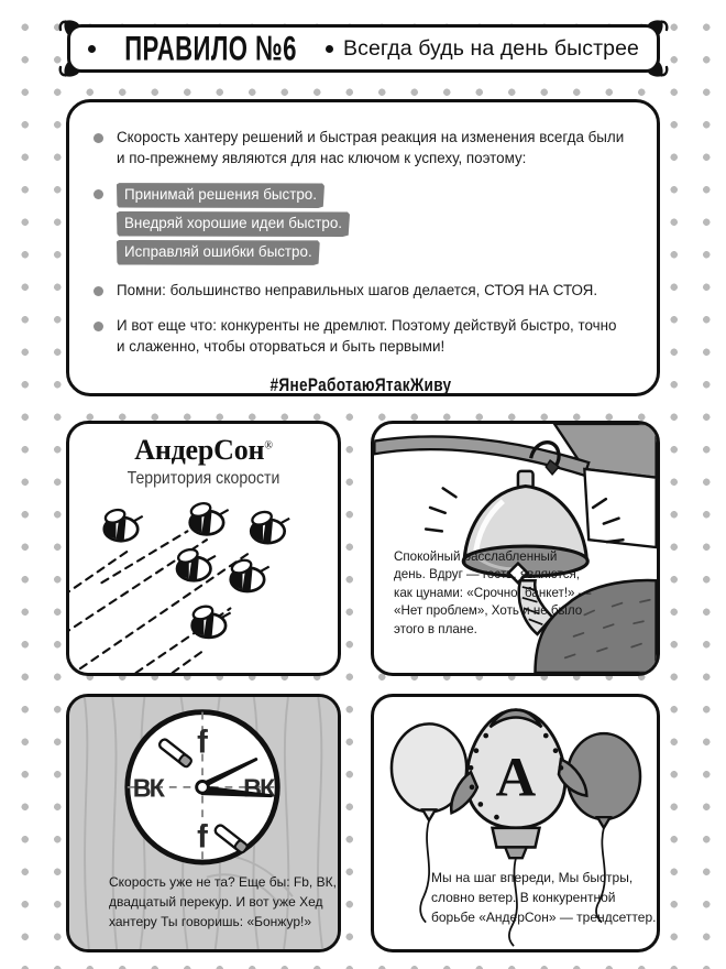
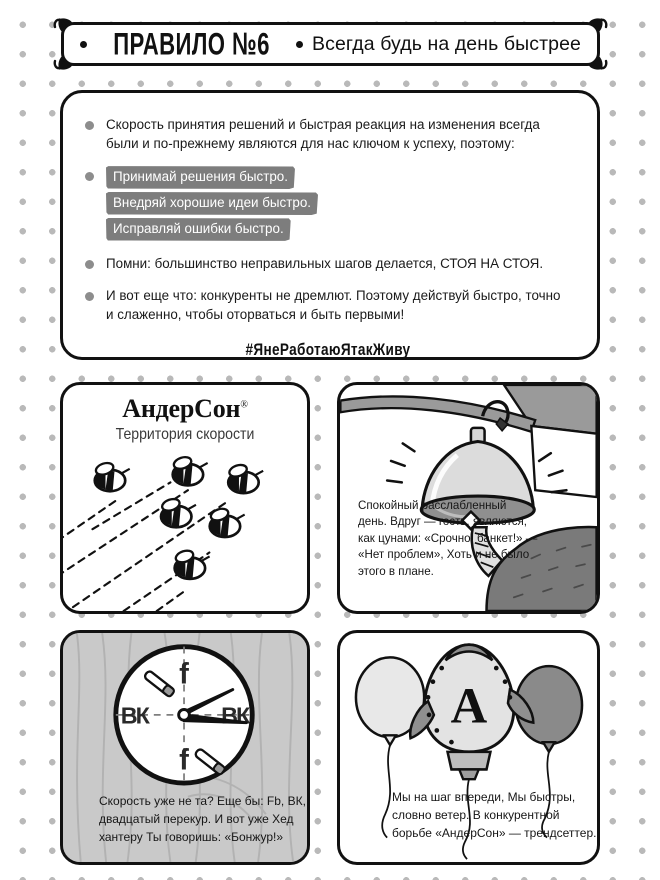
  ПРАВИЛО №6
  Всегда будь на день быстрее
- Скорость хантеру решений и быстрая реакция на изменения всегда были и по-прежнему являются для нас ключом к успеху, поэтому:
+ Скорость принятия решений и быстрая реакция на изменения всегда были и по-прежнему являются для нас ключом к успеху, поэтому:
  Принимай решения быстро.
  Внедряй хорошие идеи быстро.
  Исправляй ошибки быстро.
  Помни: большинство неправильных шагов делается, СТОЯ НА СТОЯ.
  И вот еще что: конкуренты не дремлют. Поэтому действуй быстро, точно и слаженно, чтобы оторваться и быть первыми!
  #ЯнеРаботаюЯтакЖиву
  АндерСон®
  Территория скорости
  Спокойный расслабленный день. Вдруг — гость, являются, как цунами: «Срочно, банкет!» — «Нет проблем», Хоть и не было этого в плане.
  f
  f
  ВК
  ВК
  Скорость уже не та? Еще бы: Fb, ВК, двадцатый перекур. И вот уже Хед хантеру Ты говоришь: «Бонжур!»
  А
  Мы на шаг впереди, Мы быстры, словно ветер. В конкурентной борьбе «АндерСон» — трендсеттер.
